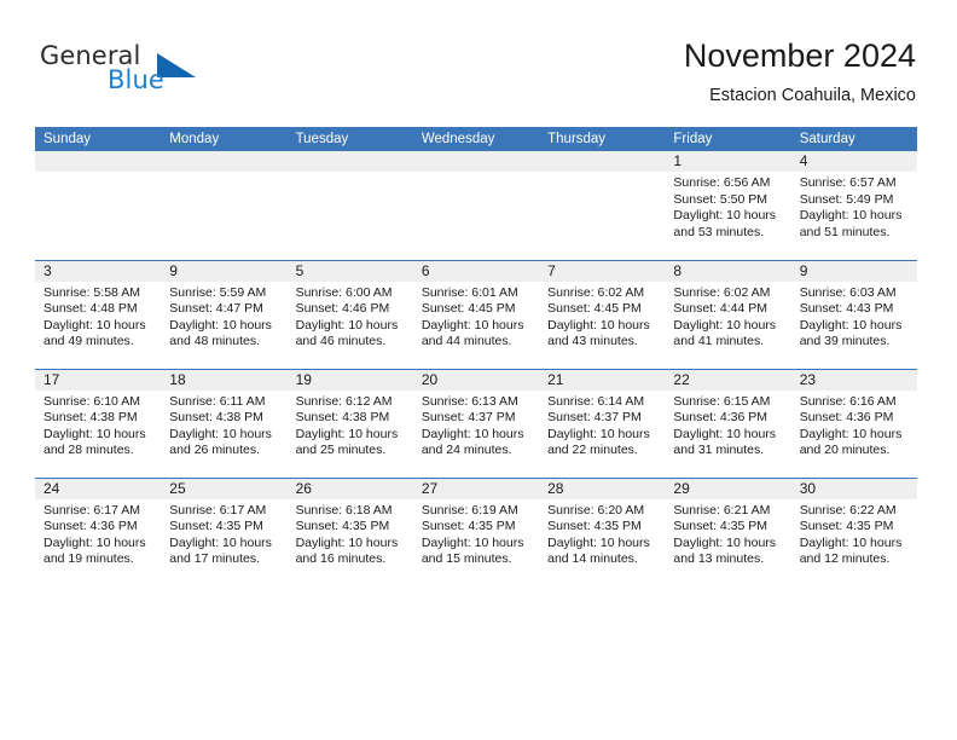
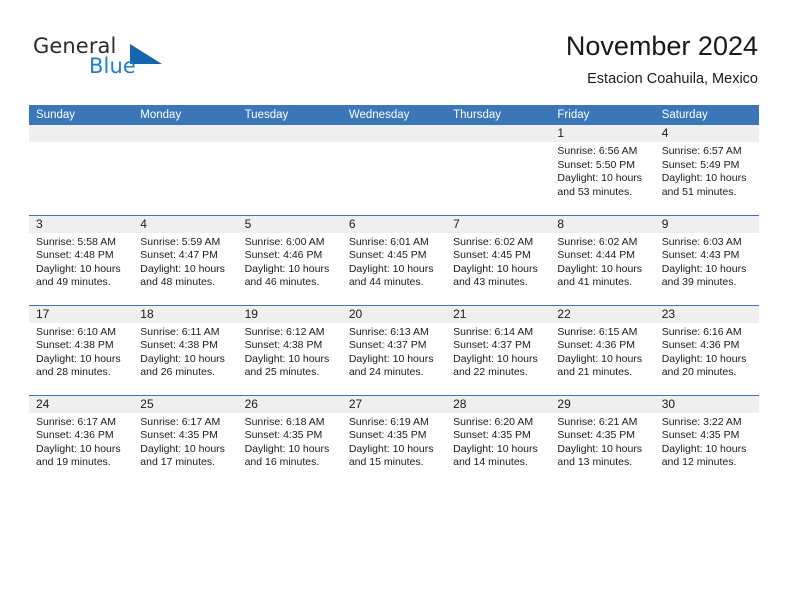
  General
  Blue
  November 2024
  Estacion Coahuila, Mexico
  Sunday	Monday	Tuesday	Wednesday	Thursday	Friday	Saturday
  					1Sunrise: 6:56 AMSunset: 5:50 PMDaylight: 10 hoursand 53 minutes.	4Sunrise: 6:57 AMSunset: 5:49 PMDaylight: 10 hoursand 51 minutes.
- 3Sunrise: 5:58 AMSunset: 4:48 PMDaylight: 10 hoursand 49 minutes.	9Sunrise: 5:59 AMSunset: 4:47 PMDaylight: 10 hoursand 48 minutes.	5Sunrise: 6:00 AMSunset: 4:46 PMDaylight: 10 hoursand 46 minutes.	6Sunrise: 6:01 AMSunset: 4:45 PMDaylight: 10 hoursand 44 minutes.	7Sunrise: 6:02 AMSunset: 4:45 PMDaylight: 10 hoursand 43 minutes.	8Sunrise: 6:02 AMSunset: 4:44 PMDaylight: 10 hoursand 41 minutes.	9Sunrise: 6:03 AMSunset: 4:43 PMDaylight: 10 hoursand 39 minutes.
+ 3Sunrise: 5:58 AMSunset: 4:48 PMDaylight: 10 hoursand 49 minutes.	4Sunrise: 5:59 AMSunset: 4:47 PMDaylight: 10 hoursand 48 minutes.	5Sunrise: 6:00 AMSunset: 4:46 PMDaylight: 10 hoursand 46 minutes.	6Sunrise: 6:01 AMSunset: 4:45 PMDaylight: 10 hoursand 44 minutes.	7Sunrise: 6:02 AMSunset: 4:45 PMDaylight: 10 hoursand 43 minutes.	8Sunrise: 6:02 AMSunset: 4:44 PMDaylight: 10 hoursand 41 minutes.	9Sunrise: 6:03 AMSunset: 4:43 PMDaylight: 10 hoursand 39 minutes.
- 17Sunrise: 6:10 AMSunset: 4:38 PMDaylight: 10 hoursand 28 minutes.	18Sunrise: 6:11 AMSunset: 4:38 PMDaylight: 10 hoursand 26 minutes.	19Sunrise: 6:12 AMSunset: 4:38 PMDaylight: 10 hoursand 25 minutes.	20Sunrise: 6:13 AMSunset: 4:37 PMDaylight: 10 hoursand 24 minutes.	21Sunrise: 6:14 AMSunset: 4:37 PMDaylight: 10 hoursand 22 minutes.	22Sunrise: 6:15 AMSunset: 4:36 PMDaylight: 10 hoursand 31 minutes.	23Sunrise: 6:16 AMSunset: 4:36 PMDaylight: 10 hoursand 20 minutes.
+ 17Sunrise: 6:10 AMSunset: 4:38 PMDaylight: 10 hoursand 28 minutes.	18Sunrise: 6:11 AMSunset: 4:38 PMDaylight: 10 hoursand 26 minutes.	19Sunrise: 6:12 AMSunset: 4:38 PMDaylight: 10 hoursand 25 minutes.	20Sunrise: 6:13 AMSunset: 4:37 PMDaylight: 10 hoursand 24 minutes.	21Sunrise: 6:14 AMSunset: 4:37 PMDaylight: 10 hoursand 22 minutes.	22Sunrise: 6:15 AMSunset: 4:36 PMDaylight: 10 hoursand 21 minutes.	23Sunrise: 6:16 AMSunset: 4:36 PMDaylight: 10 hoursand 20 minutes.
- 24Sunrise: 6:17 AMSunset: 4:36 PMDaylight: 10 hoursand 19 minutes.	25Sunrise: 6:17 AMSunset: 4:35 PMDaylight: 10 hoursand 17 minutes.	26Sunrise: 6:18 AMSunset: 4:35 PMDaylight: 10 hoursand 16 minutes.	27Sunrise: 6:19 AMSunset: 4:35 PMDaylight: 10 hoursand 15 minutes.	28Sunrise: 6:20 AMSunset: 4:35 PMDaylight: 10 hoursand 14 minutes.	29Sunrise: 6:21 AMSunset: 4:35 PMDaylight: 10 hoursand 13 minutes.	30Sunrise: 6:22 AMSunset: 4:35 PMDaylight: 10 hoursand 12 minutes.
+ 24Sunrise: 6:17 AMSunset: 4:36 PMDaylight: 10 hoursand 19 minutes.	25Sunrise: 6:17 AMSunset: 4:35 PMDaylight: 10 hoursand 17 minutes.	26Sunrise: 6:18 AMSunset: 4:35 PMDaylight: 10 hoursand 16 minutes.	27Sunrise: 6:19 AMSunset: 4:35 PMDaylight: 10 hoursand 15 minutes.	28Sunrise: 6:20 AMSunset: 4:35 PMDaylight: 10 hoursand 14 minutes.	29Sunrise: 6:21 AMSunset: 4:35 PMDaylight: 10 hoursand 13 minutes.	30Sunrise: 3:22 AMSunset: 4:35 PMDaylight: 10 hoursand 12 minutes.
